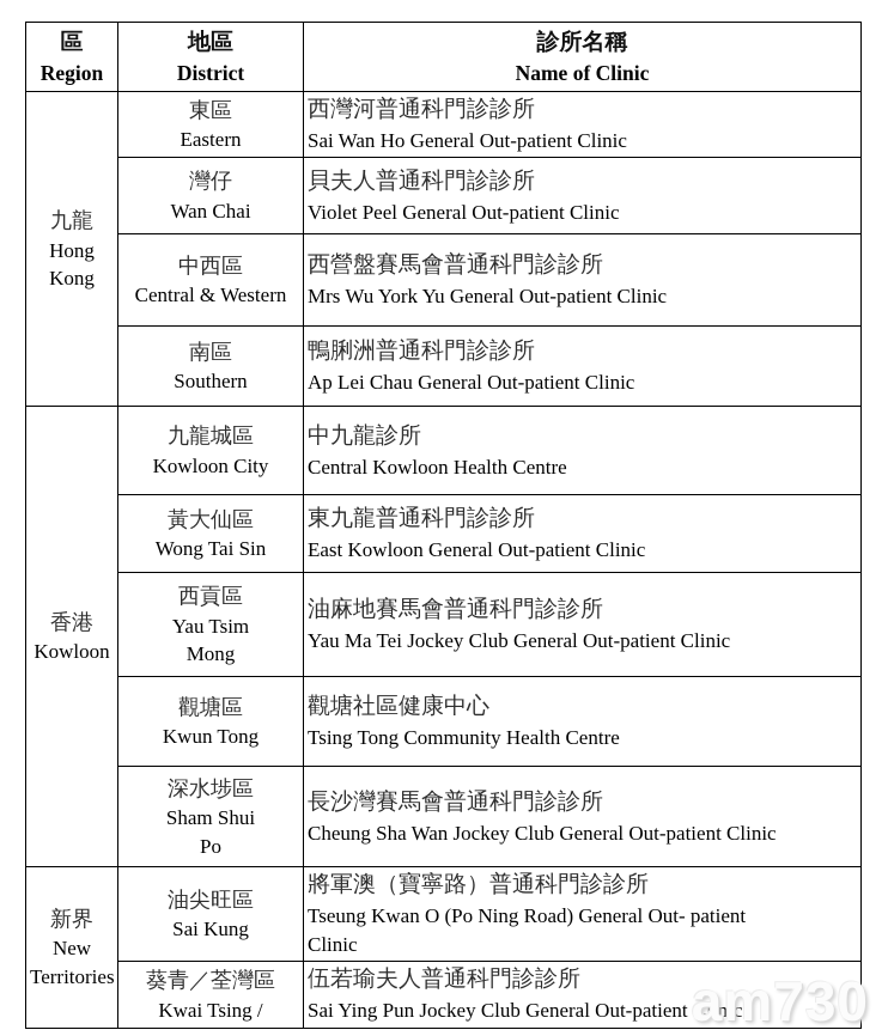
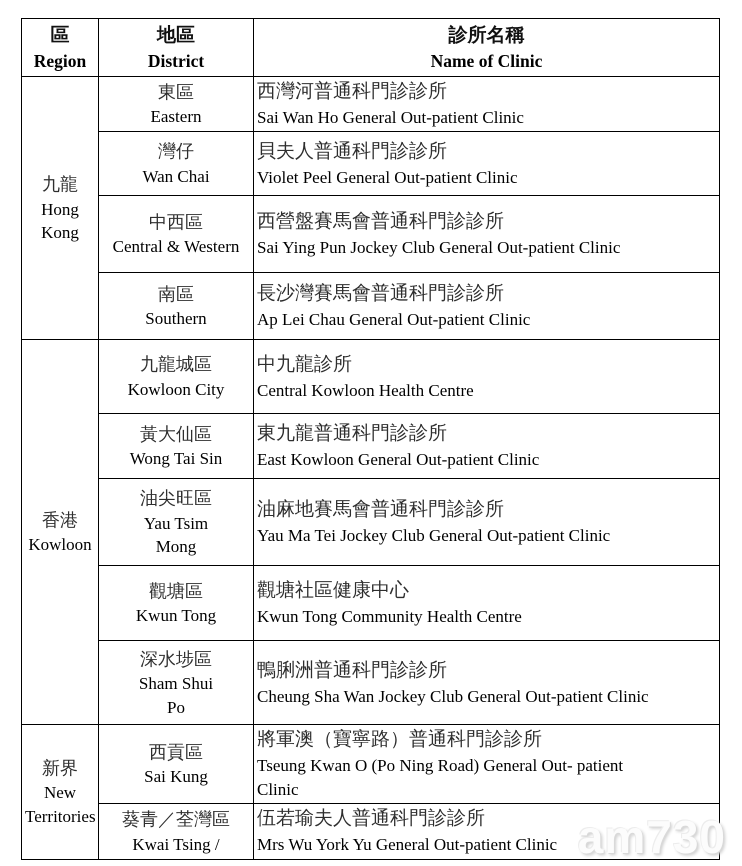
  區 Region	地區 District	診所名稱 Name of Clinic
  九龍 Hong Kong	東區 Eastern	西灣河普通科門診診所 Sai Wan Ho General Out-patient Clinic
  灣仔 Wan Chai	貝夫人普通科門診診所 Violet Peel General Out-patient Clinic
- 中西區 Central & Western	西營盤賽馬會普通科門診診所 Mrs Wu York Yu General Out-patient Clinic
+ 中西區 Central & Western	西營盤賽馬會普通科門診診所 Sai Ying Pun Jockey Club General Out-patient Clinic
- 南區 Southern	鴨脷洲普通科門診診所 Ap Lei Chau General Out-patient Clinic
+ 南區 Southern	長沙灣賽馬會普通科門診診所 Ap Lei Chau General Out-patient Clinic
  香港 Kowloon	九龍城區 Kowloon City	中九龍診所 Central Kowloon Health Centre
  黃大仙區 Wong Tai Sin	東九龍普通科門診診所 East Kowloon General Out-patient Clinic
- 西貢區 Yau Tsim Mong	油麻地賽馬會普通科門診診所 Yau Ma Tei Jockey Club General Out-patient Clinic
+ 油尖旺區 Yau Tsim Mong	油麻地賽馬會普通科門診診所 Yau Ma Tei Jockey Club General Out-patient Clinic
- 觀塘區 Kwun Tong	觀塘社區健康中心 Tsing Tong Community Health Centre
+ 觀塘區 Kwun Tong	觀塘社區健康中心 Kwun Tong Community Health Centre
- 深水埗區 Sham Shui Po	長沙灣賽馬會普通科門診診所 Cheung Sha Wan Jockey Club General Out-patient Clinic
+ 深水埗區 Sham Shui Po	鴨脷洲普通科門診診所 Cheung Sha Wan Jockey Club General Out-patient Clinic
- 新界 New Territories	油尖旺區 Sai Kung	將軍澳（寶寧路）普通科門診診所 Tseung Kwan O (Po Ning Road) General Out- patient Clinic
+ 新界 New Territories	西貢區 Sai Kung	將軍澳（寶寧路）普通科門診診所 Tseung Kwan O (Po Ning Road) General Out- patient Clinic
- 葵青／荃灣區 Kwai Tsing /	伍若瑜夫人普通科門診診所 Sai Ying Pun Jockey Club General Out-patient Clinic
+ 葵青／荃灣區 Kwai Tsing /	伍若瑜夫人普通科門診診所 Mrs Wu York Yu General Out-patient Clinic
  am730
